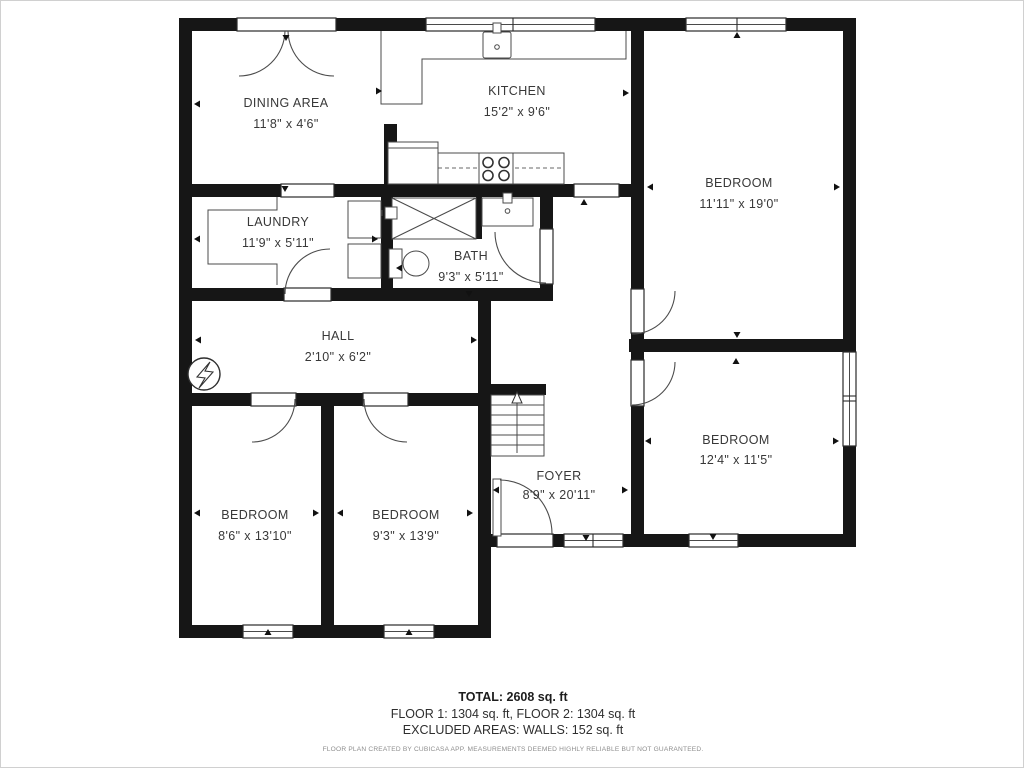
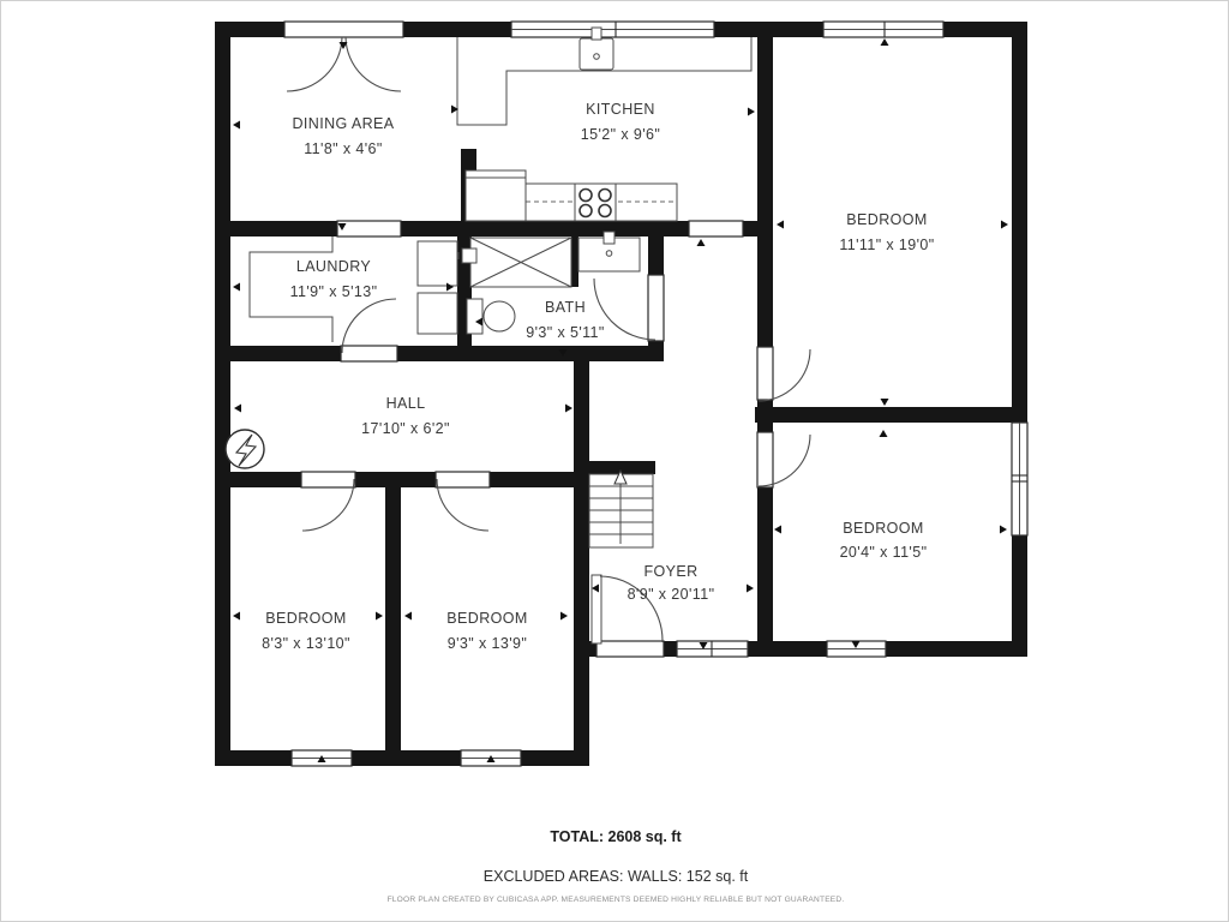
  DINING AREA
  11'8" x 4'6"
  KITCHEN
  15'2" x 9'6"
  BEDROOM
  11'11" x 19'0"
  LAUNDRY
- 11'9" x 5'11"
+ 11'9" x 5'13"
  BATH
  9'3" x 5'11"
  HALL
- 2'10" x 6'2"
+ 17'10" x 6'2"
  FOYER
  8'9" x 20'11"
  BEDROOM
- 12'4" x 11'5"
+ 20'4" x 11'5"
  BEDROOM
- 8'6" x 13'10"
+ 8'3" x 13'10"
  BEDROOM
  9'3" x 13'9"
  TOTAL: 2608 sq. ft
- FLOOR 1: 1304 sq. ft, FLOOR 2: 1304 sq. ft
  EXCLUDED AREAS: WALLS: 152 sq. ft
